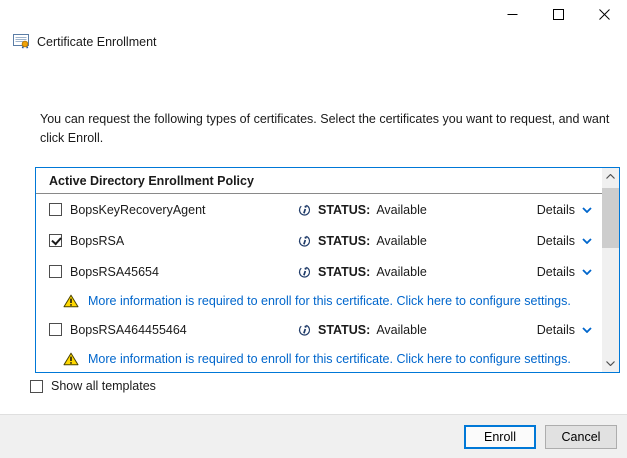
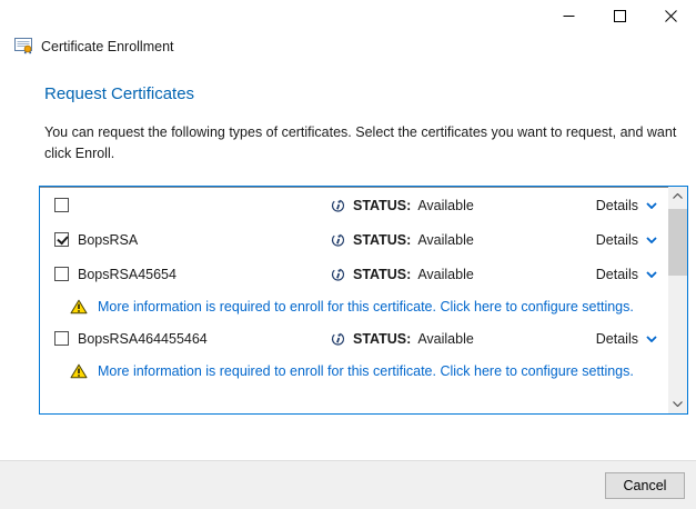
  Certificate Enrollment
+ Request Certificates
  You can request the following types of certificates. Select the certificates you want to request, and want click Enroll.
- Active Directory Enrollment Policy
- BopsKeyRecoveryAgent
  STATUS:
  Available
  Details
  BopsRSA
  STATUS:
  Available
  Details
  BopsRSA45654
  STATUS:
  Available
  Details
  More information is required to enroll for this certificate. Click here to configure settings.
  BopsRSA464455464
  STATUS:
  Available
  Details
  More information is required to enroll for this certificate. Click here to configure settings.
- Show all templates
- Enroll
  Cancel
